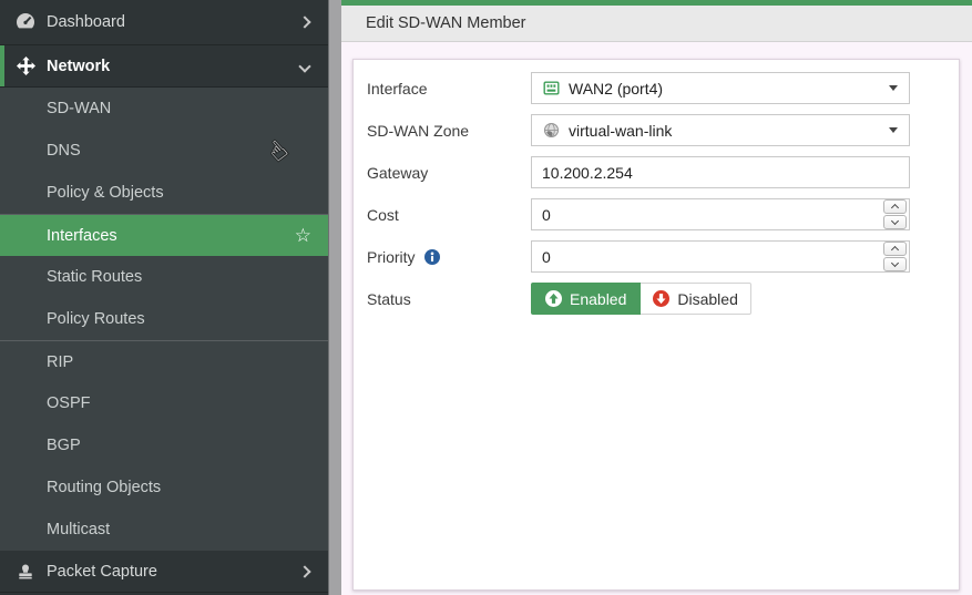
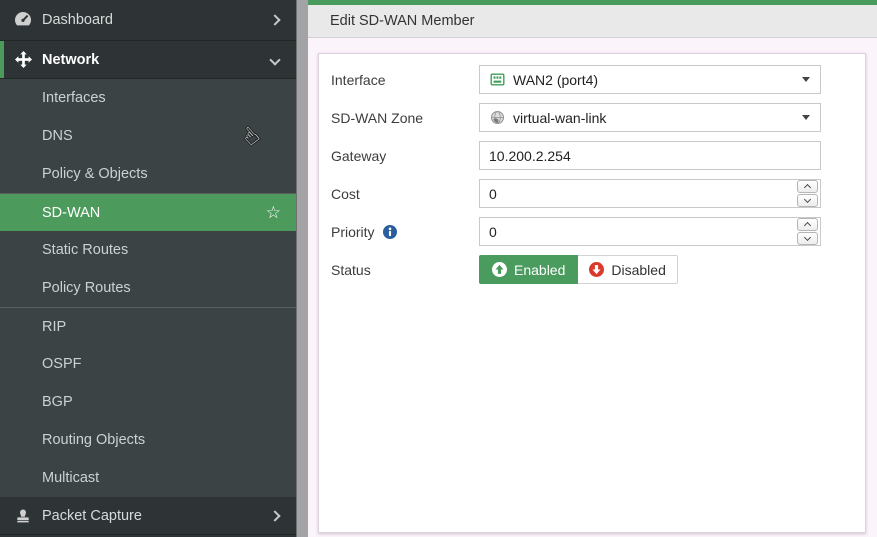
  Dashboard
  Network
- SD-WAN
+ Interfaces
  DNS
  Policy & Objects
- Interfaces
+ SD-WAN
  ☆
  Static Routes
  Policy Routes
  RIP
  OSPF
  BGP
  Routing Objects
  Multicast
  Packet Capture
  Edit SD-WAN Member
  Interface
  WAN2 (port4)
  SD-WAN Zone
  virtual-wan-link
  Gateway
  10.200.2.254
  Cost
  0
  Priority
  0
  Status
  Enabled
  Disabled
